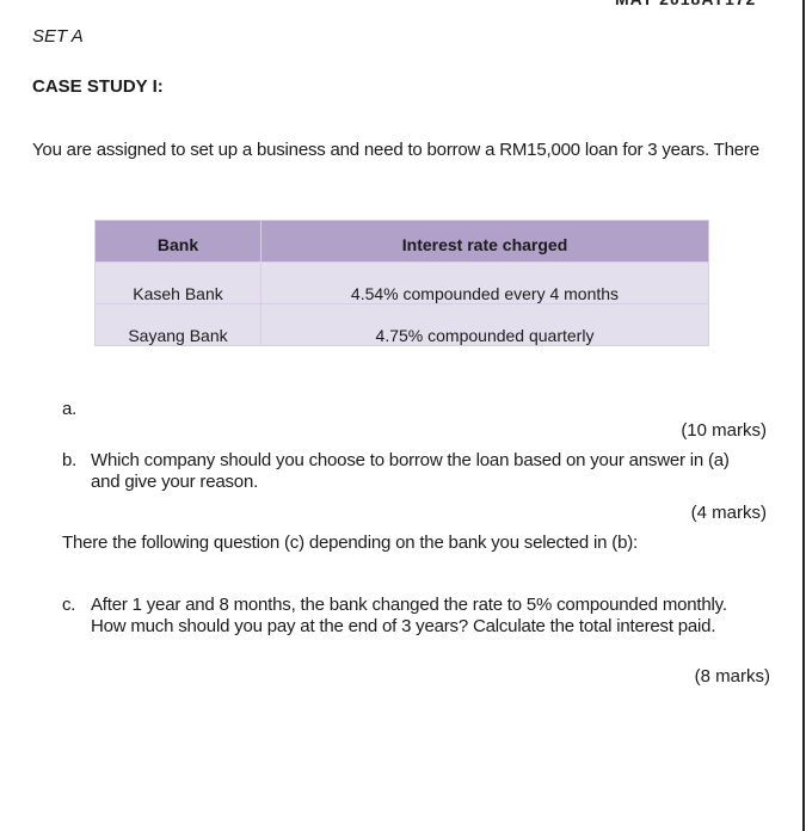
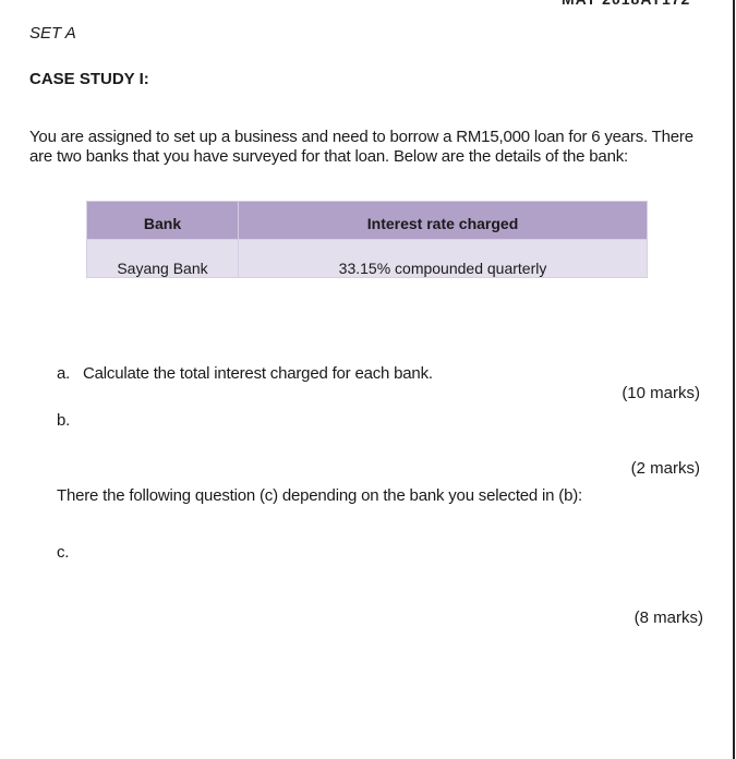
  SET A
  CASE STUDY I:
- You are assigned to set up a business and need to borrow a RM15,000 loan for 3 years. There
+ You are assigned to set up a business and need to borrow a RM15,000 loan for 6 years. There
+ are two banks that you have surveyed for that loan. Below are the details of the bank:
  Bank	Interest rate charged
- Kaseh Bank	4.54% compounded every 4 months
- Sayang Bank	4.75% compounded quarterly
+ Sayang Bank	33.15% compounded quarterly
  a.
+ Calculate the total interest charged for each bank.
  (10 marks)
  b.
- Which company should you choose to borrow the loan based on your answer in (a)
- and give your reason.
- (4 marks)
+ (2 marks)
  There the following question (c) depending on the bank you selected in (b):
  c.
- After 1 year and 8 months, the bank changed the rate to 5% compounded monthly.
- How much should you pay at the end of 3 years? Calculate the total interest paid.
  (8 marks)
